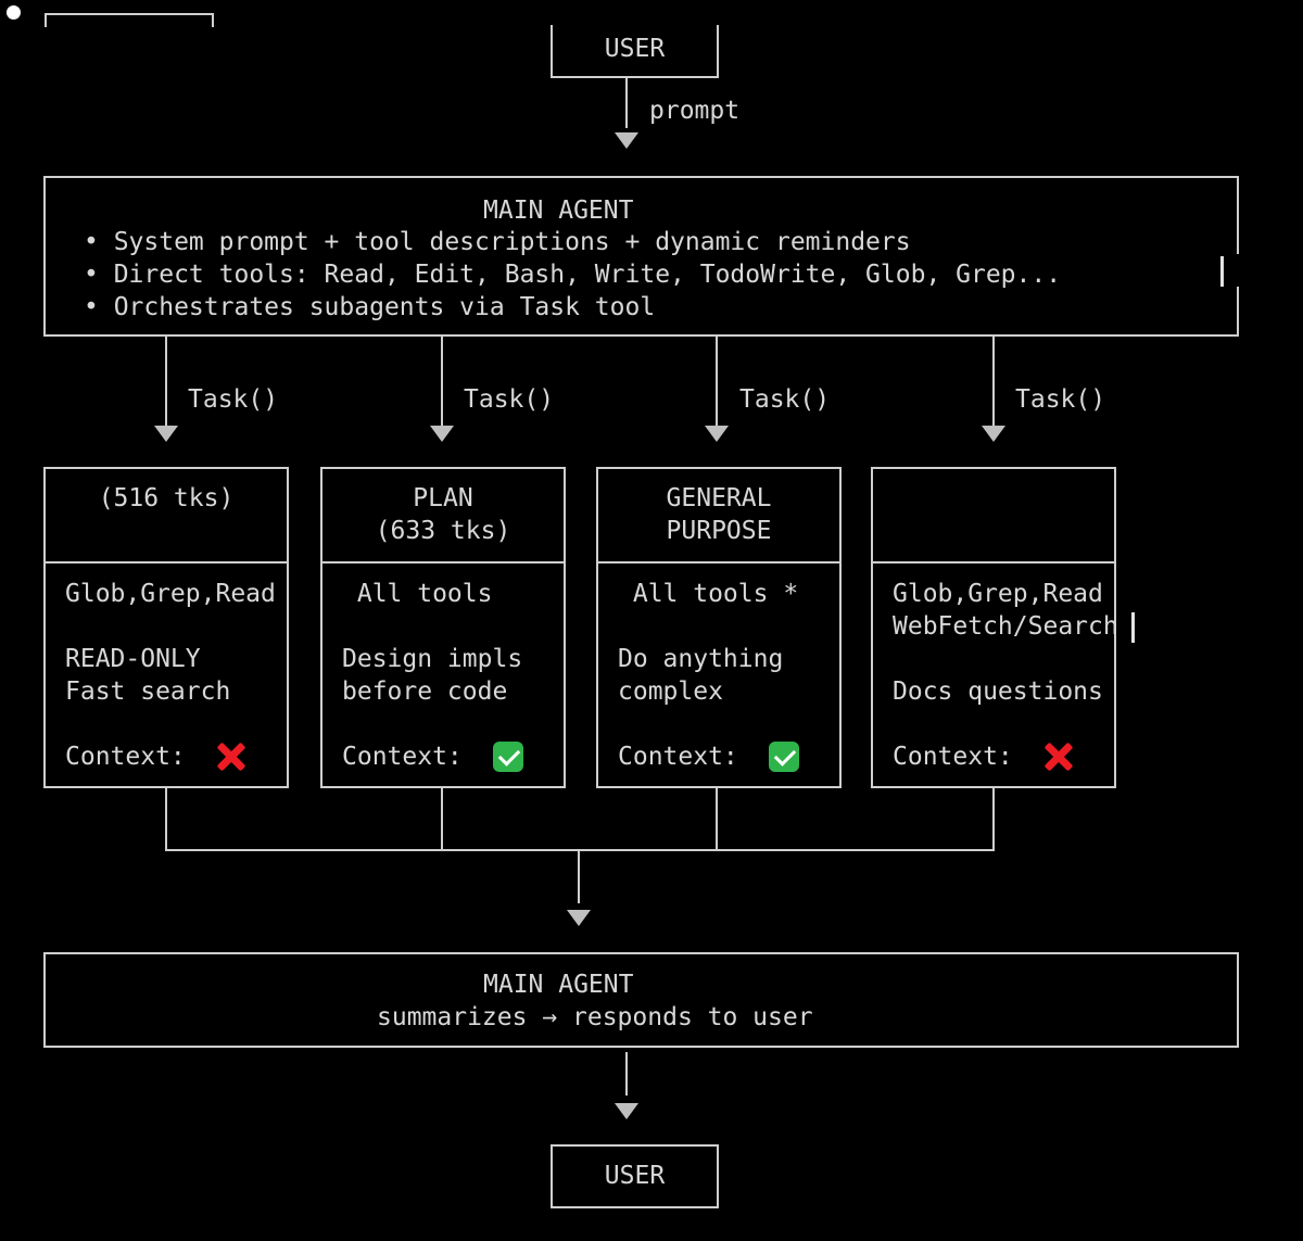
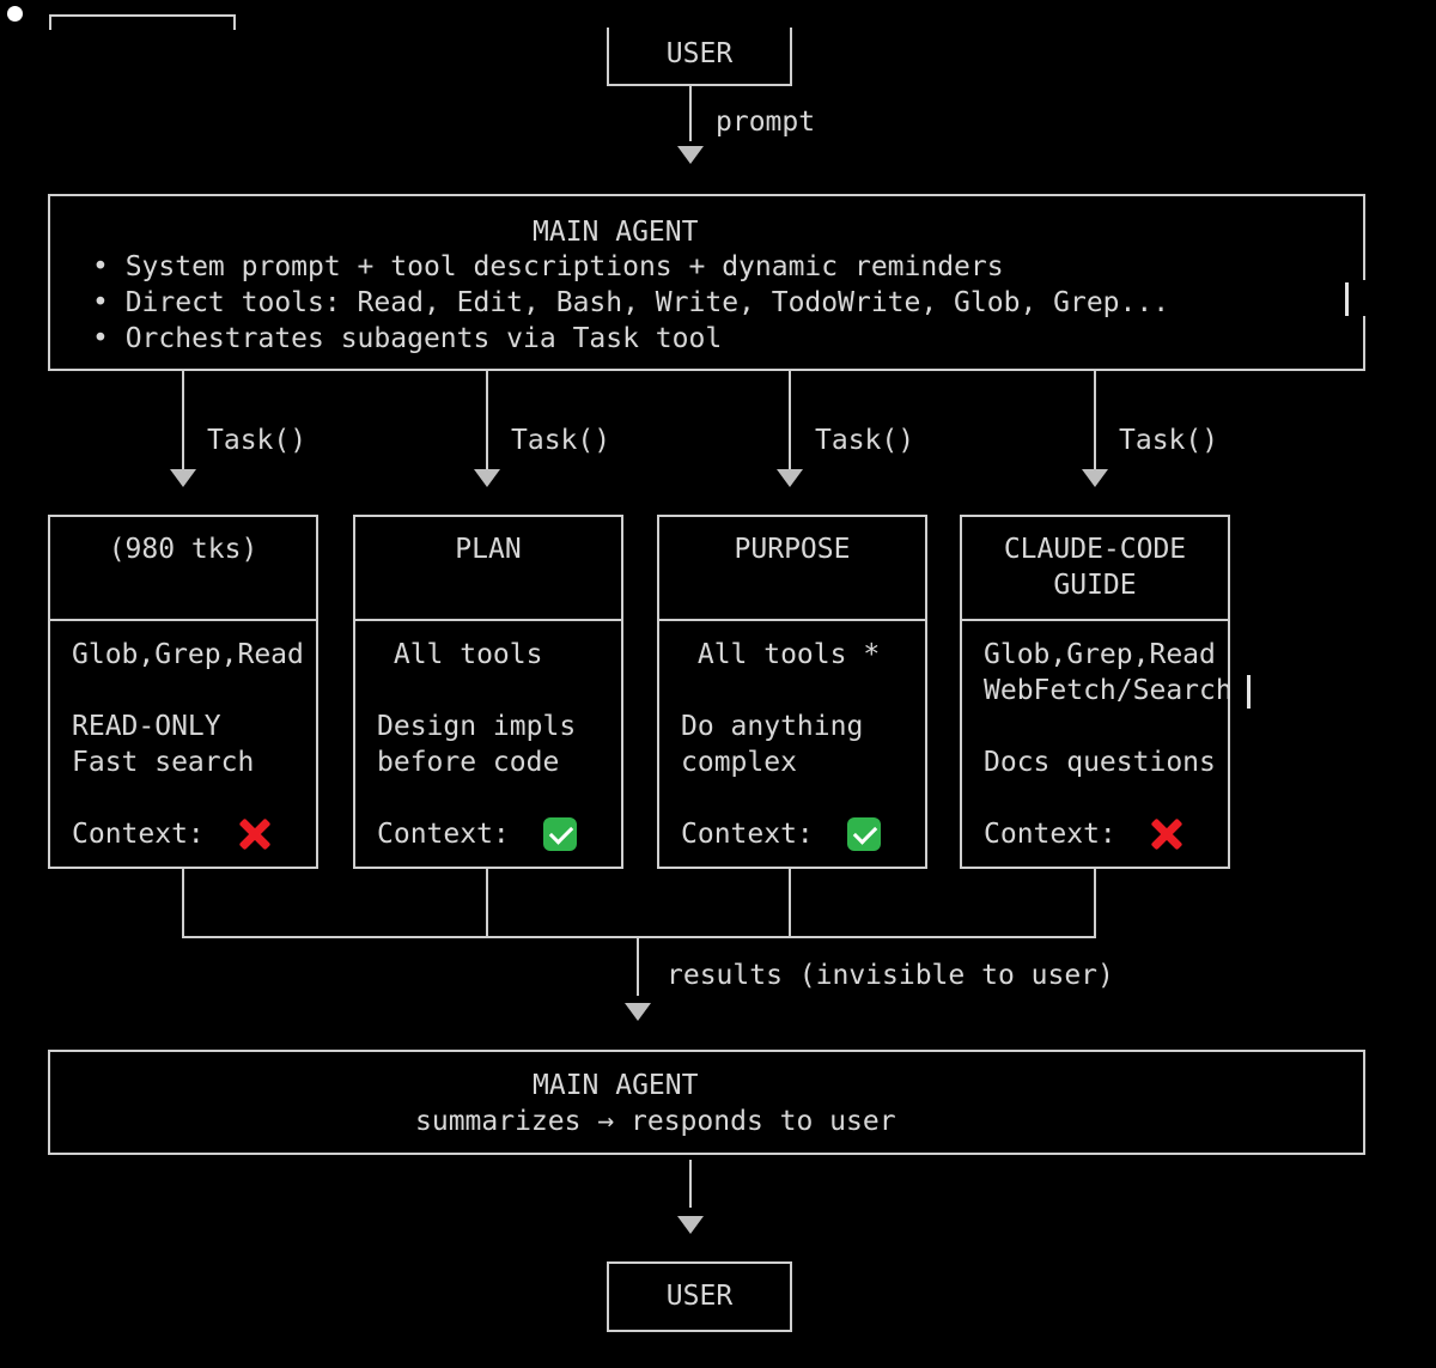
  USER
  prompt
  MAIN AGENT
  • System prompt + tool descriptions + dynamic reminders
  • Direct tools: Read, Edit, Bash, Write, TodoWrite, Glob, Grep...
  • Orchestrates subagents via Task tool
  Task()
  Task()
  Task()
  Task()
- (516 tks)
+ (980 tks)
  Glob,Grep,Read
  READ-ONLY
  Fast search
  Context:
  PLAN
- (633 tks)
  All tools
  Design impls
  before code
  Context:
- GENERAL
  PURPOSE
  All tools *
  Do anything
  complex
  Context:
+ CLAUDE-CODE
+ GUIDE
  Glob,Grep,Read
  WebFetch/Search
  Docs questions
  Context:
+ results (invisible to user)
  MAIN AGENT
  summarizes → responds to user
  USER
